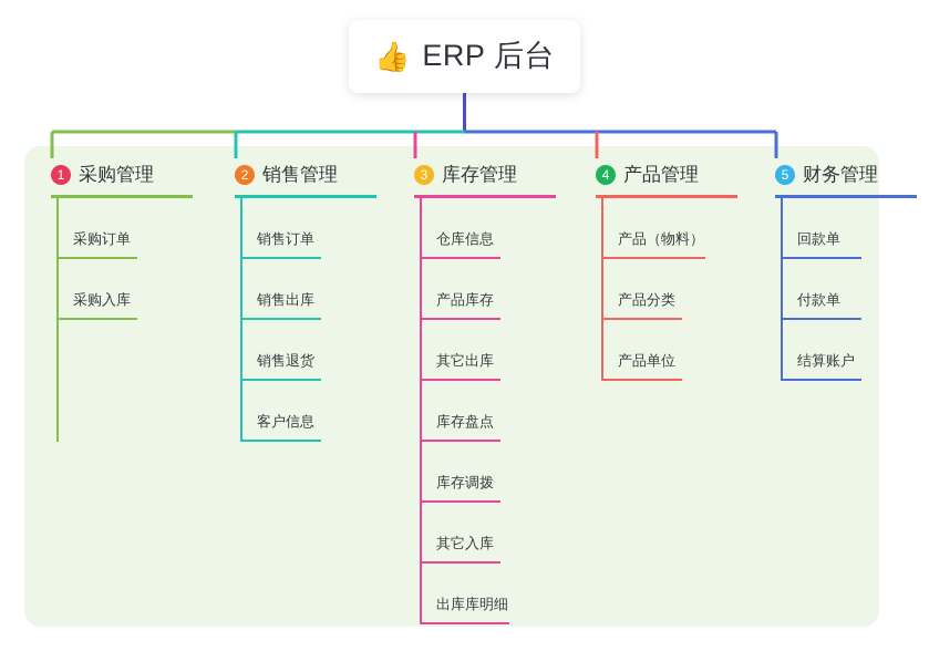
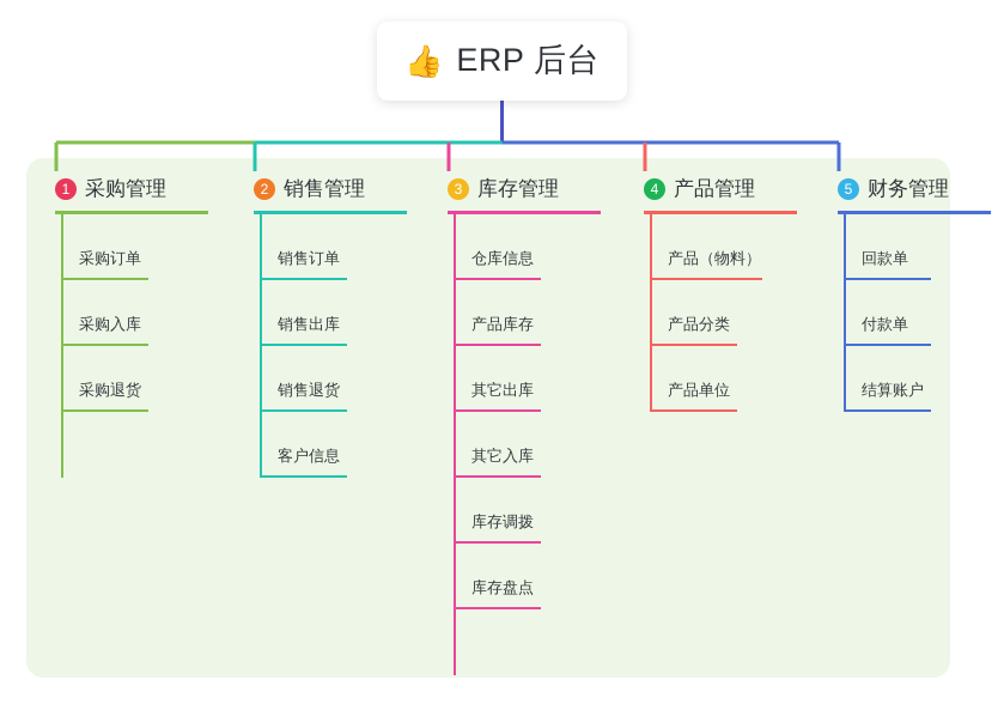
  👍
  ERP 后台
  1
  采购管理
  采购订单
  采购入库
+ 采购退货
  2
  销售管理
  销售订单
  销售出库
  销售退货
  客户信息
  3
  库存管理
  仓库信息
  产品库存
  其它出库
- 库存盘点
+ 其它入库
  库存调拨
- 其它入库
+ 库存盘点
- 出库库明细
  4
  产品管理
  产品（物料）
  产品分类
  产品单位
  5
  财务管理
  回款单
  付款单
  结算账户
